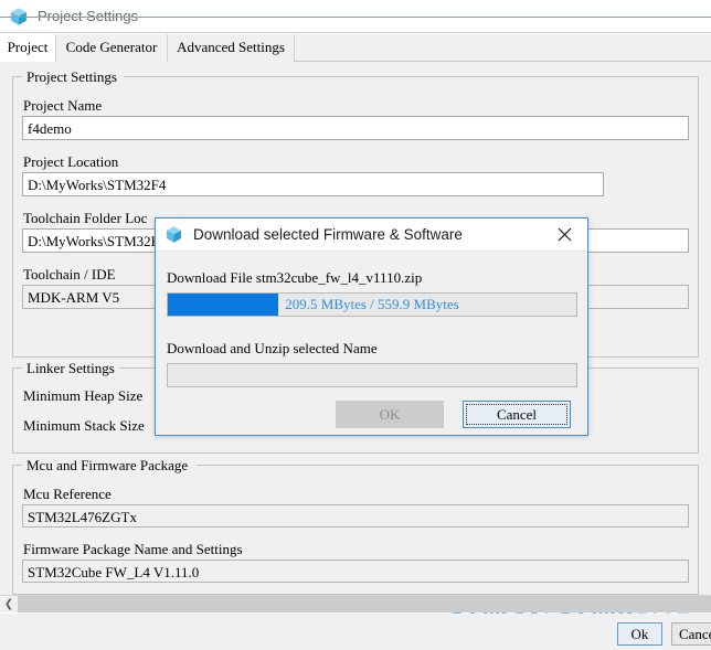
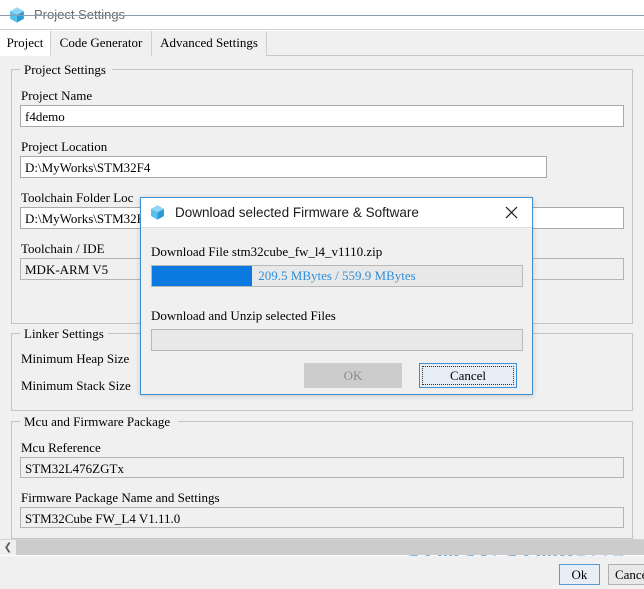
  Project
  Code Generator
  Advanced Settings
  Project Settings
  Project Name
  f4demo
  Project Location
  D:\MyWorks\STM32F4
  Toolchain Folder Loc
  D:\MyWorks\STM32
  Toolchain / IDE
  MDK-ARM V5
  Linker Settings
  Minimum Heap Size
  Minimum Stack Size
  Mcu and Firmware Package
  Mcu Reference
  STM32L476ZGTx
  Firmware Package Name and Settings
  STM32Cube FW_L4 V1.11.0
  STM32/STM8社区
  ❮
  Ok
  Download selected Firmware & Software
  Download File stm32cube_fw_l4_v1110.zip
  209.5 MBytes / 559.9 MBytes
- Download and Unzip selected Name
+ Download and Unzip selected Files
  OK
  Cancel
